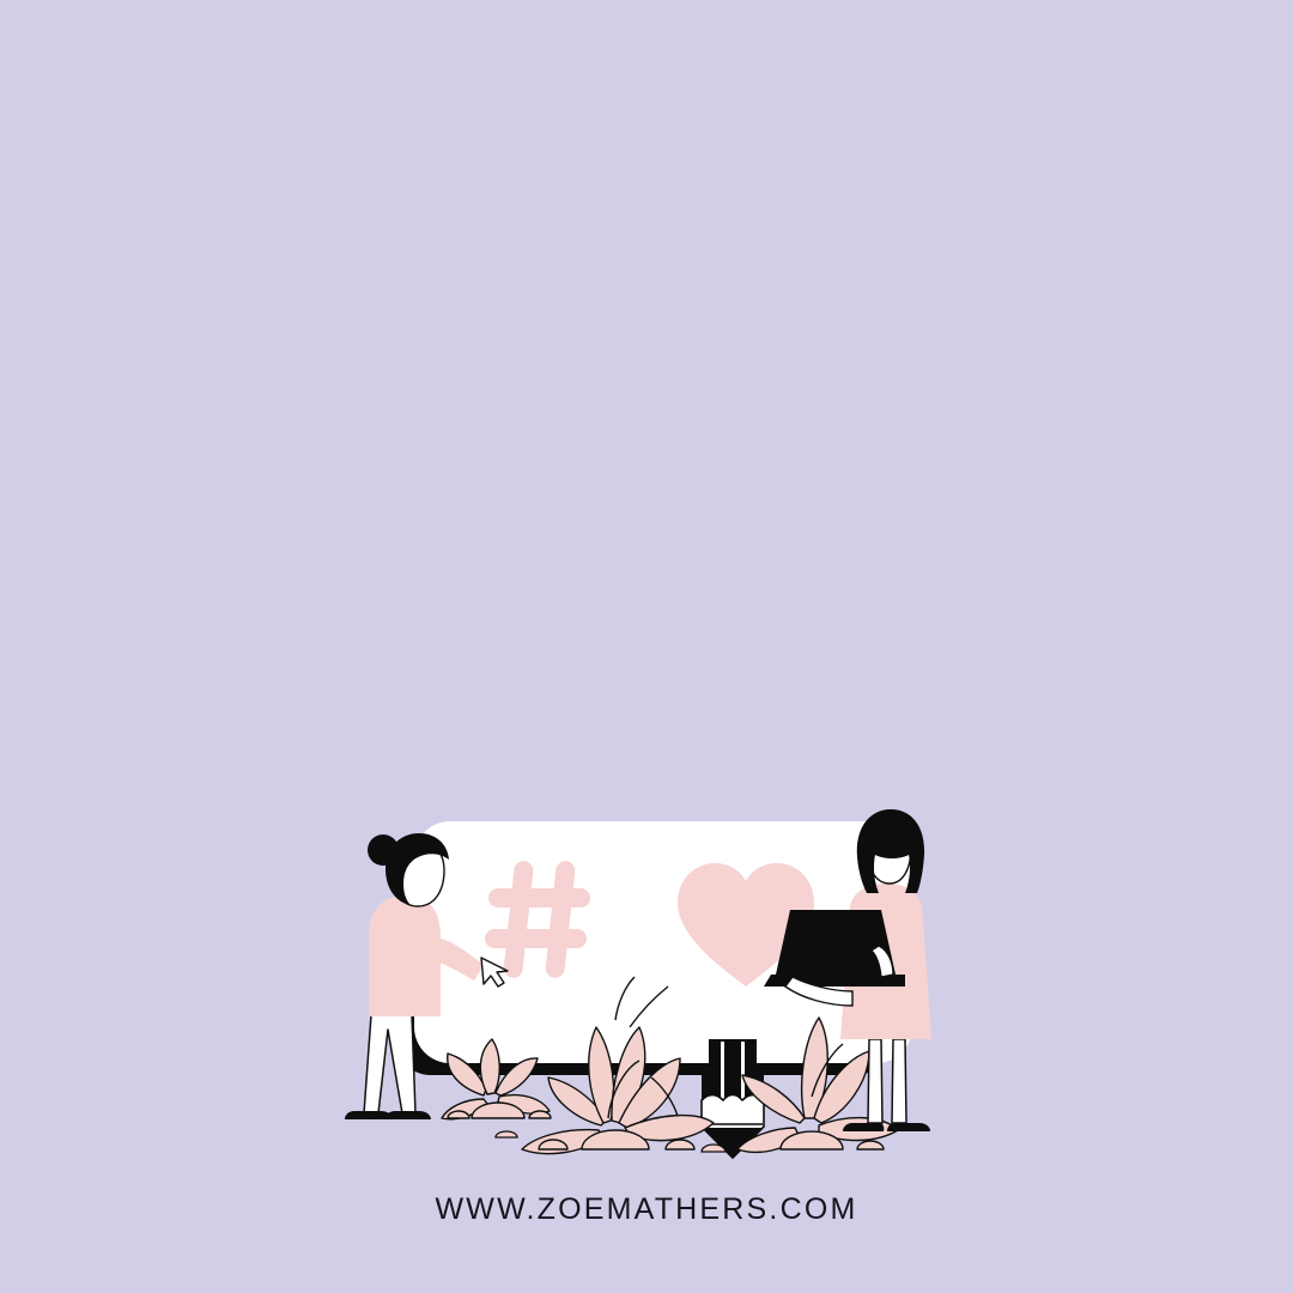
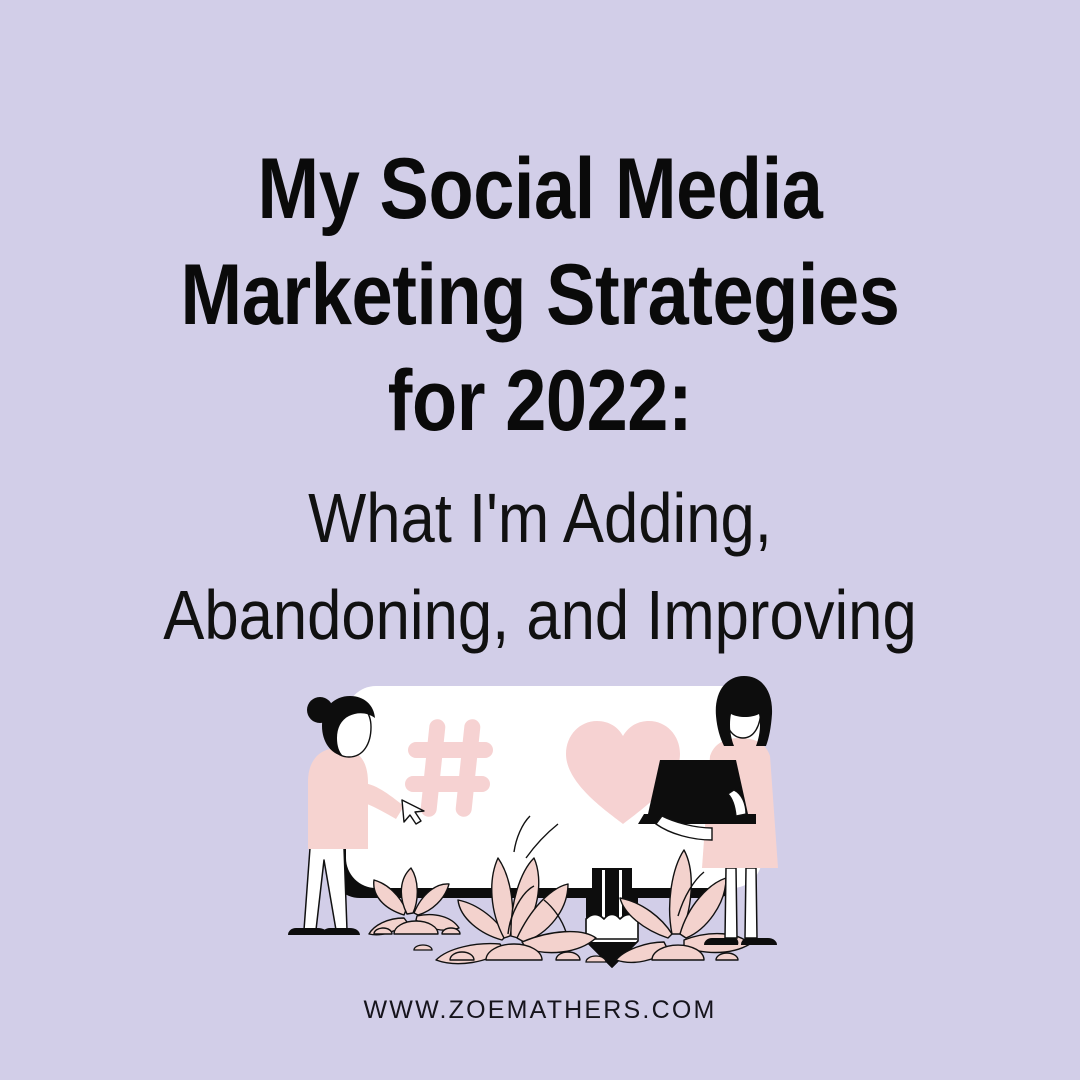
+ My Social Media
+ Marketing Strategies
+ for 2022:
+ What I'm Adding,
+ Abandoning, and Improving
  WWW.ZOEMATHERS.COM
